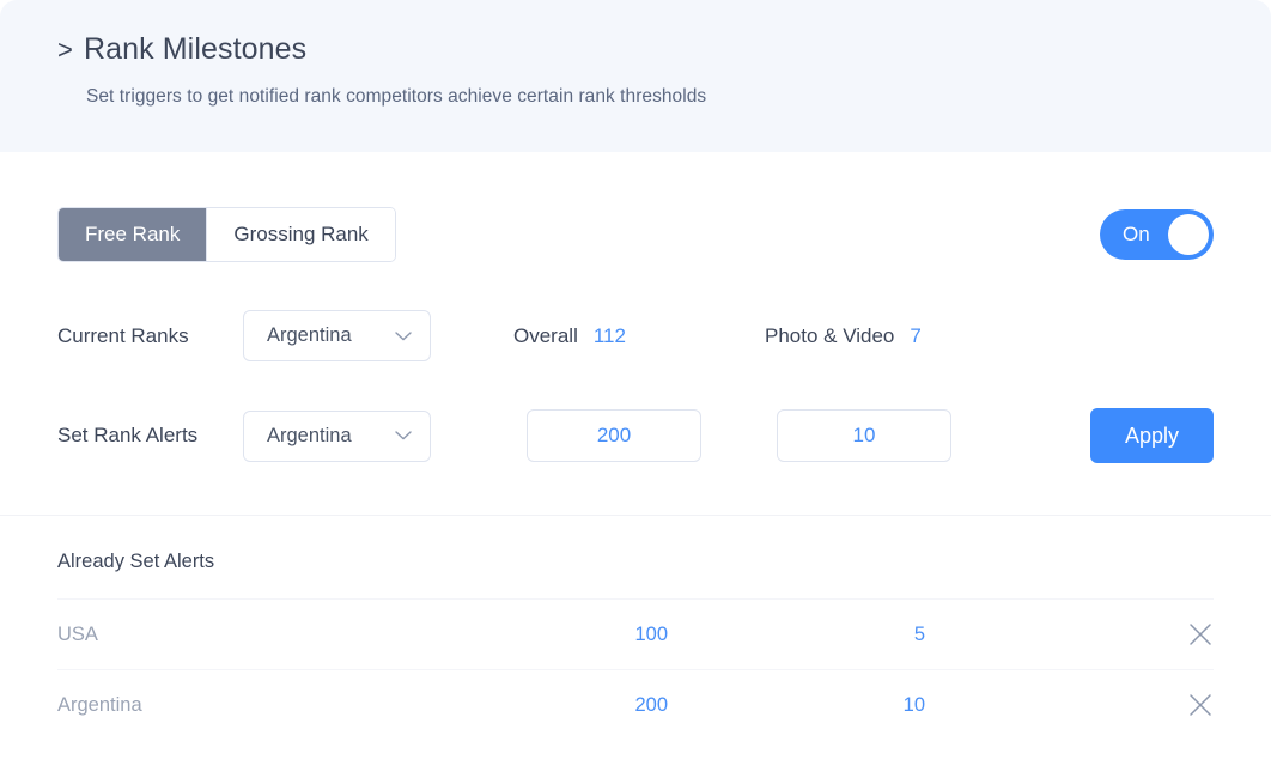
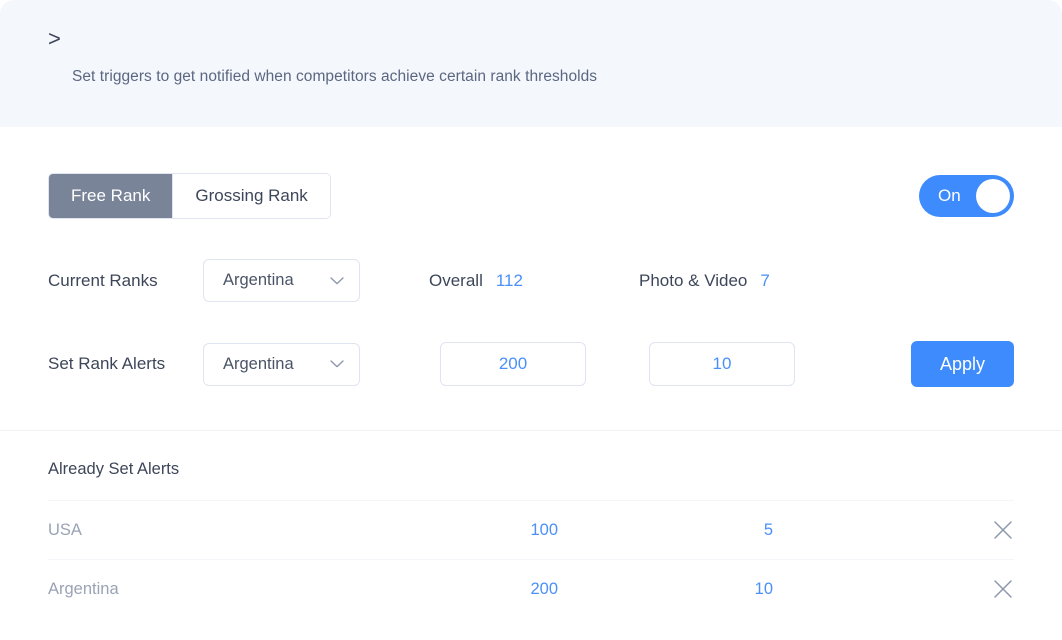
  >
- Rank Milestones
- Set triggers to get notified rank competitors achieve certain rank thresholds
+ Set triggers to get notified when competitors achieve certain rank thresholds
  Free Rank
  Grossing Rank
  On
  Current Ranks
  Argentina
  Overall
  112
  Photo & Video
  7
  Set Rank Alerts
  Argentina
  200
  10
  Apply
  Already Set Alerts
  USA
  100
  5
  Argentina
  200
  10
